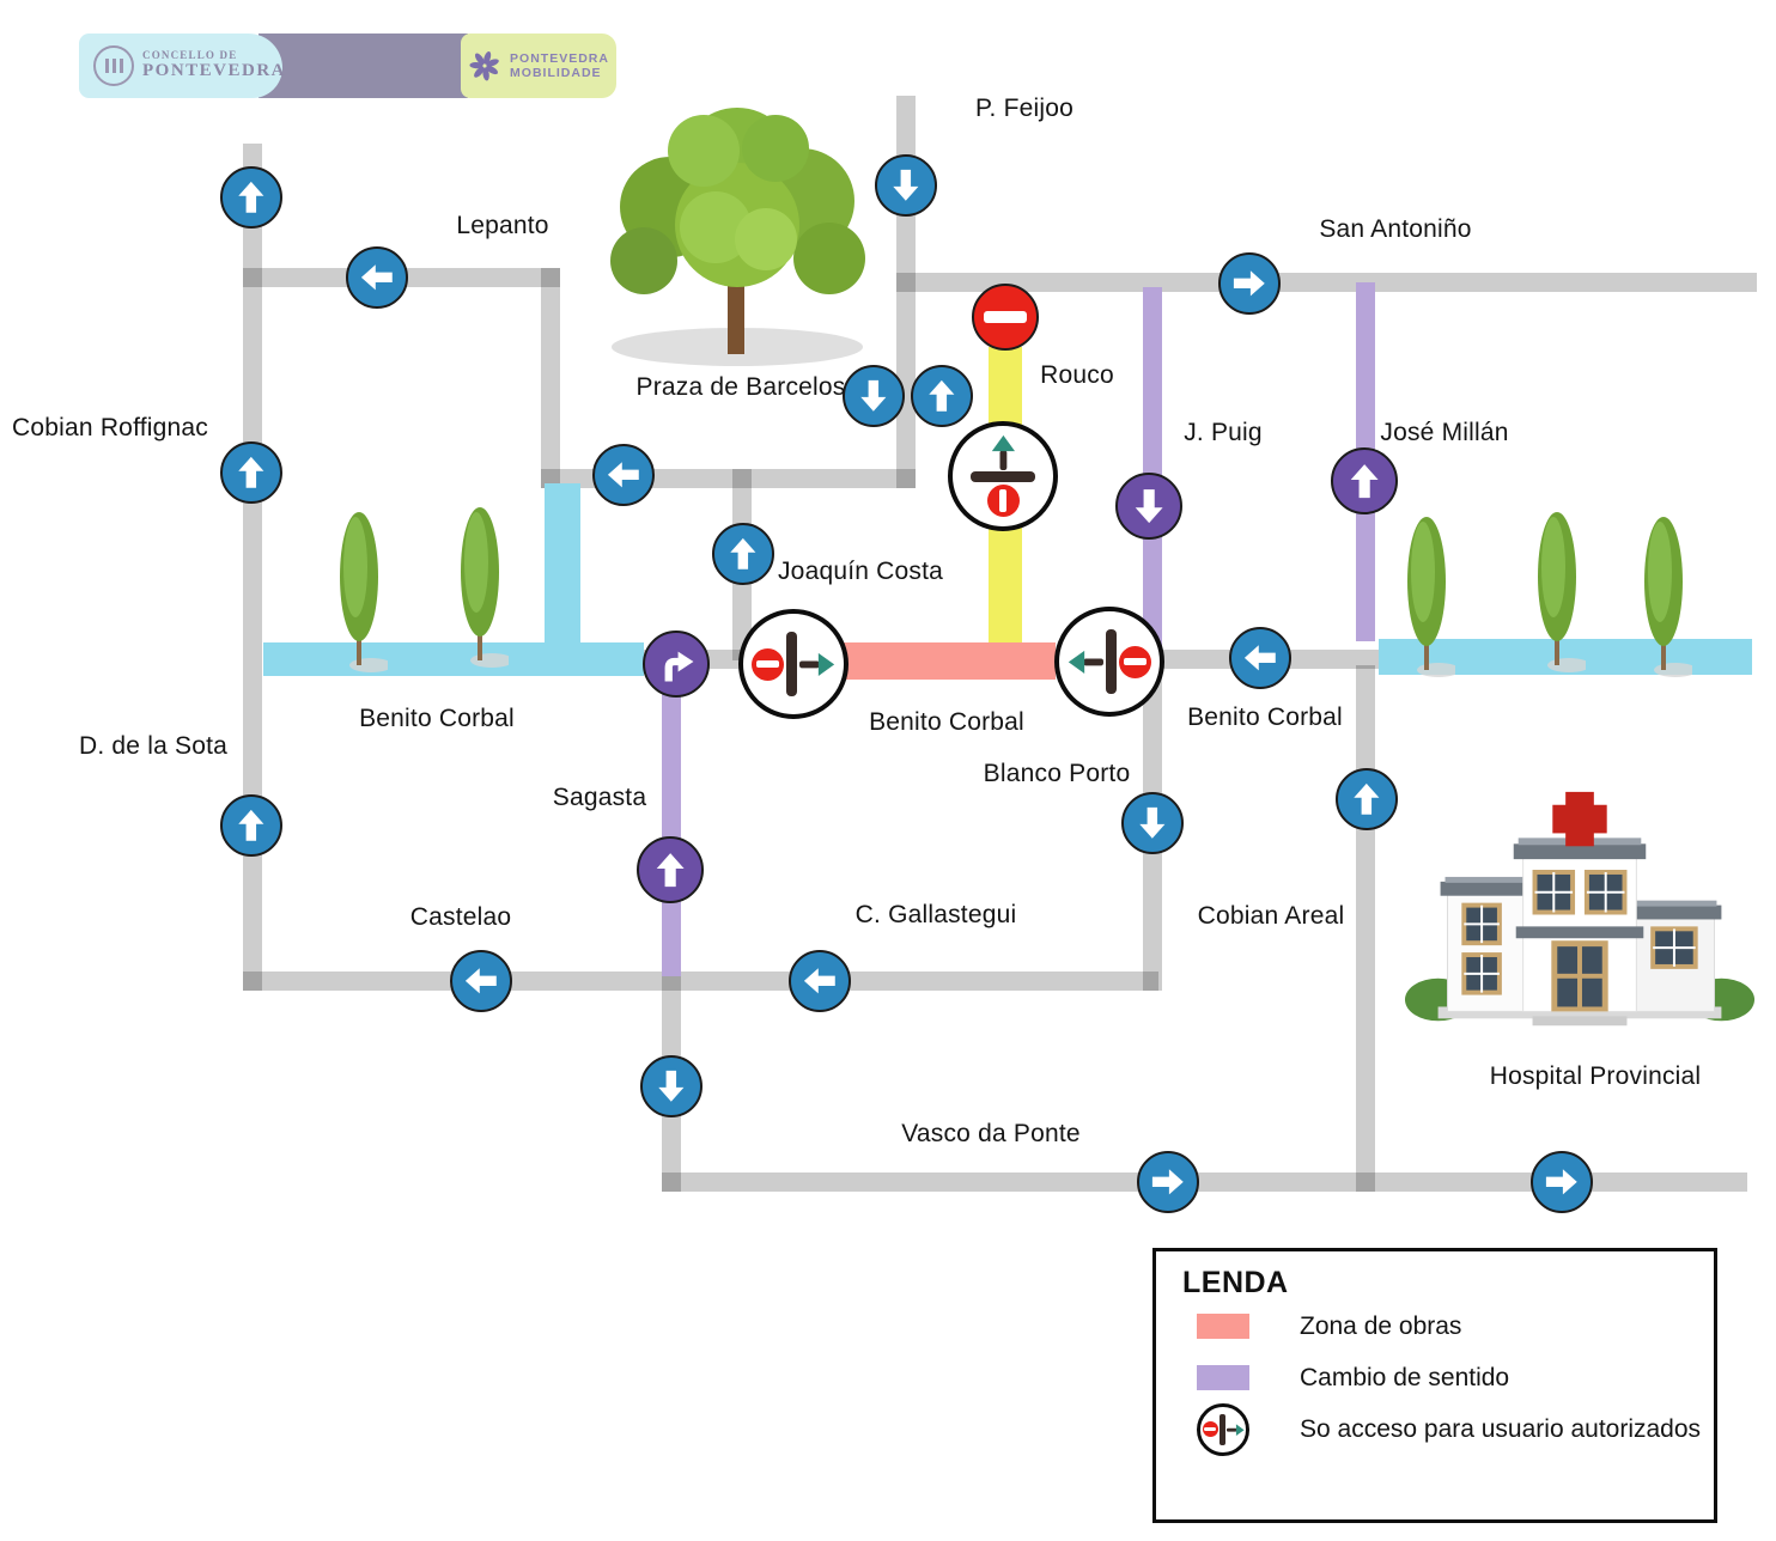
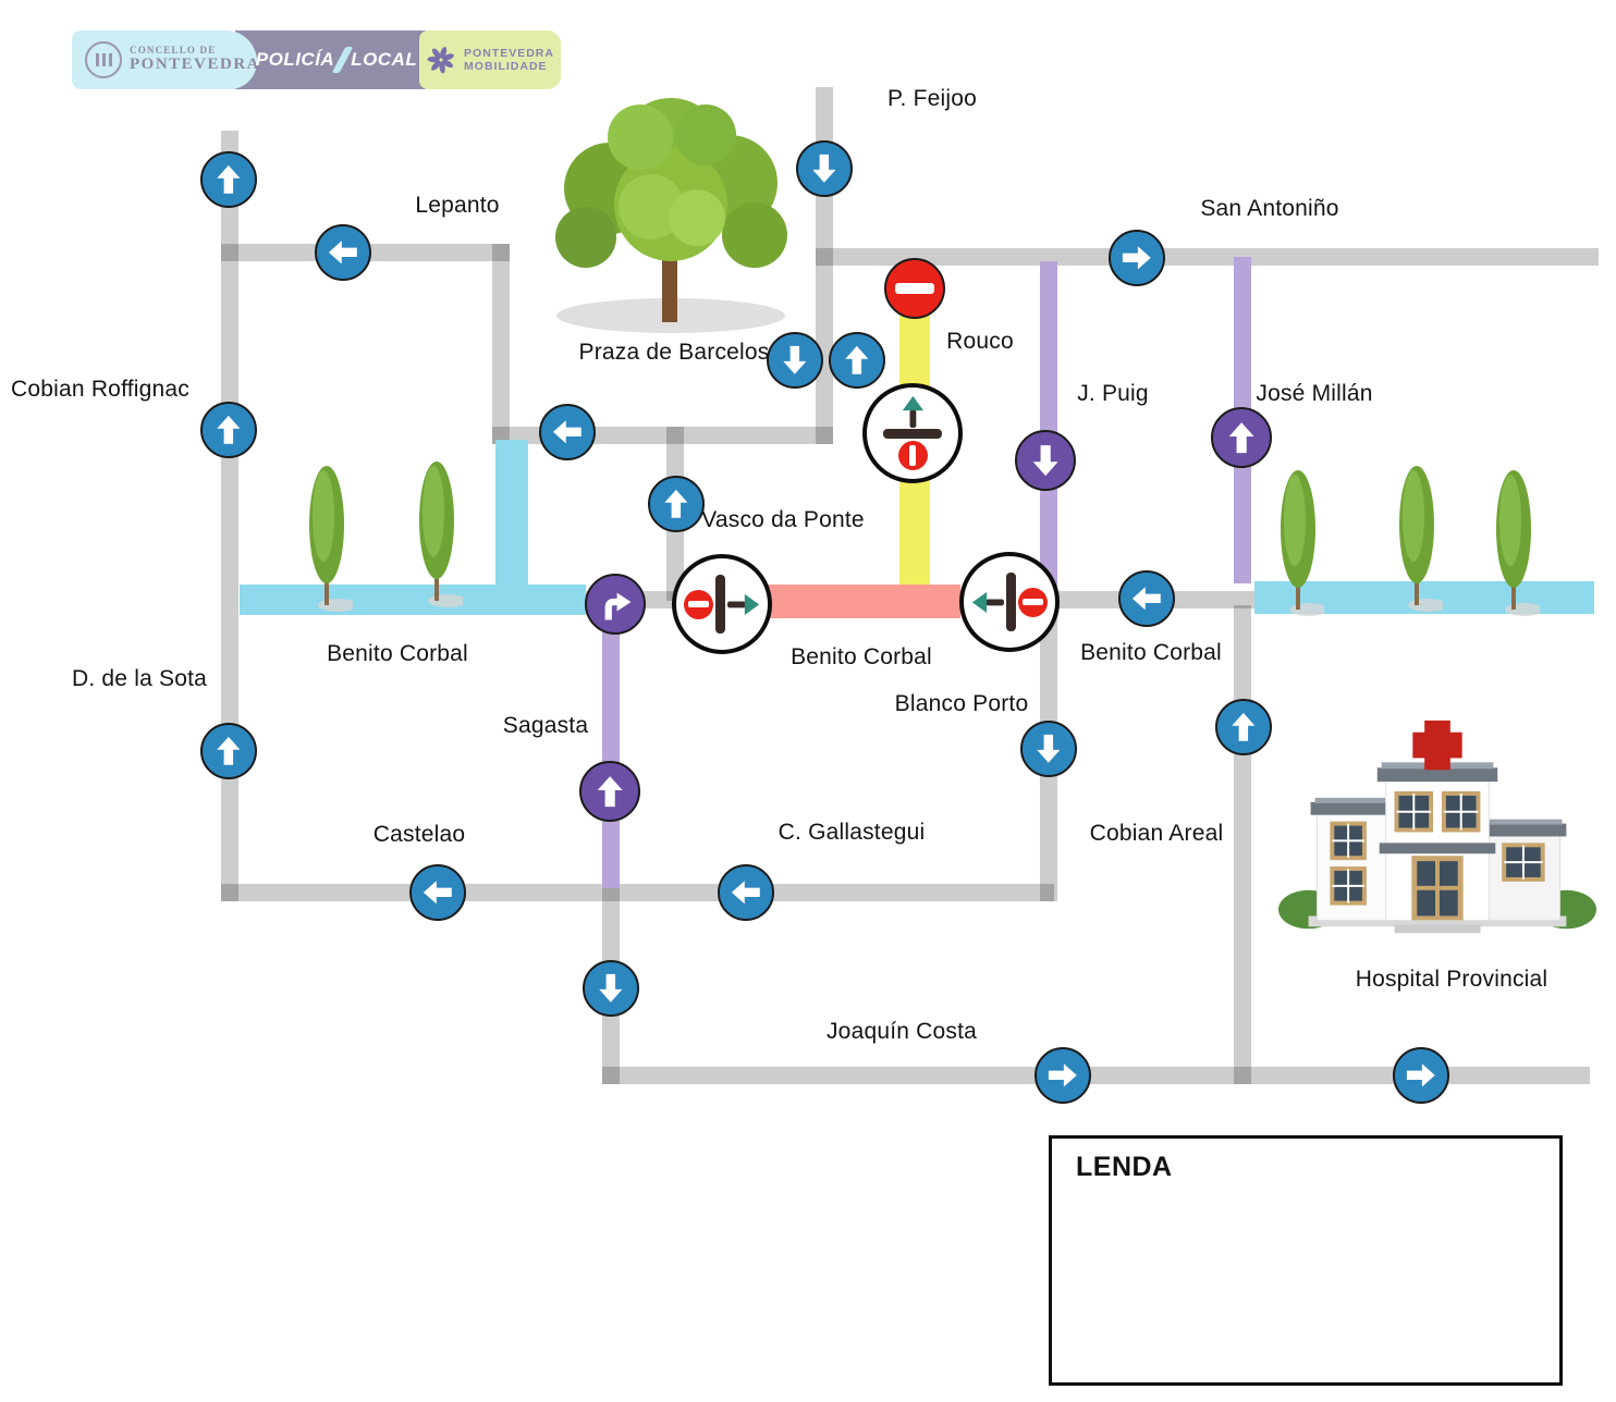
  PONTEVEDRA
  MOBILIDADE
  CONCELLO DE
  PONTEVEDRA
+ POLICÍA
+ LOCAL
  P. Feijoo
  Lepanto
  San Antoniño
  Cobian Roffignac
  Praza de Barcelos
  Rouco
  J. Puig
  José Millán
- Joaquín Costa
+ Vasco da Ponte
  Benito Corbal
  Benito Corbal
  Benito Corbal
  D. de la Sota
  Sagasta
  Blanco Porto
  Castelao
  C. Gallastegui
  Cobian Areal
- Vasco da Ponte
+ Joaquín Costa
  Hospital Provincial
  LENDA
- Zona de obras
- Cambio de sentido
- So acceso para usuario autorizados
